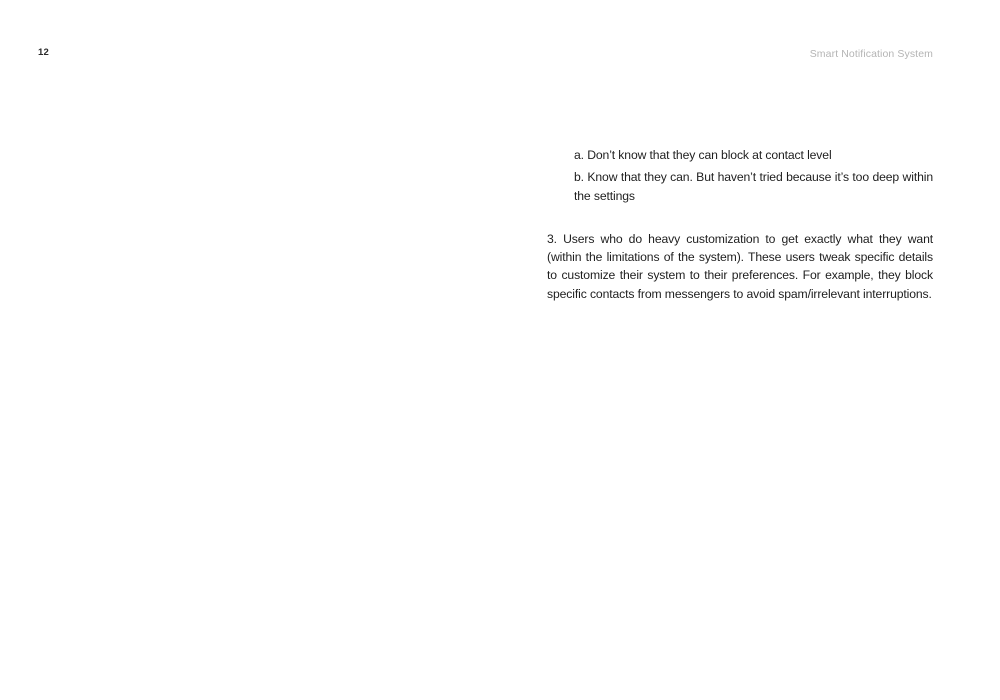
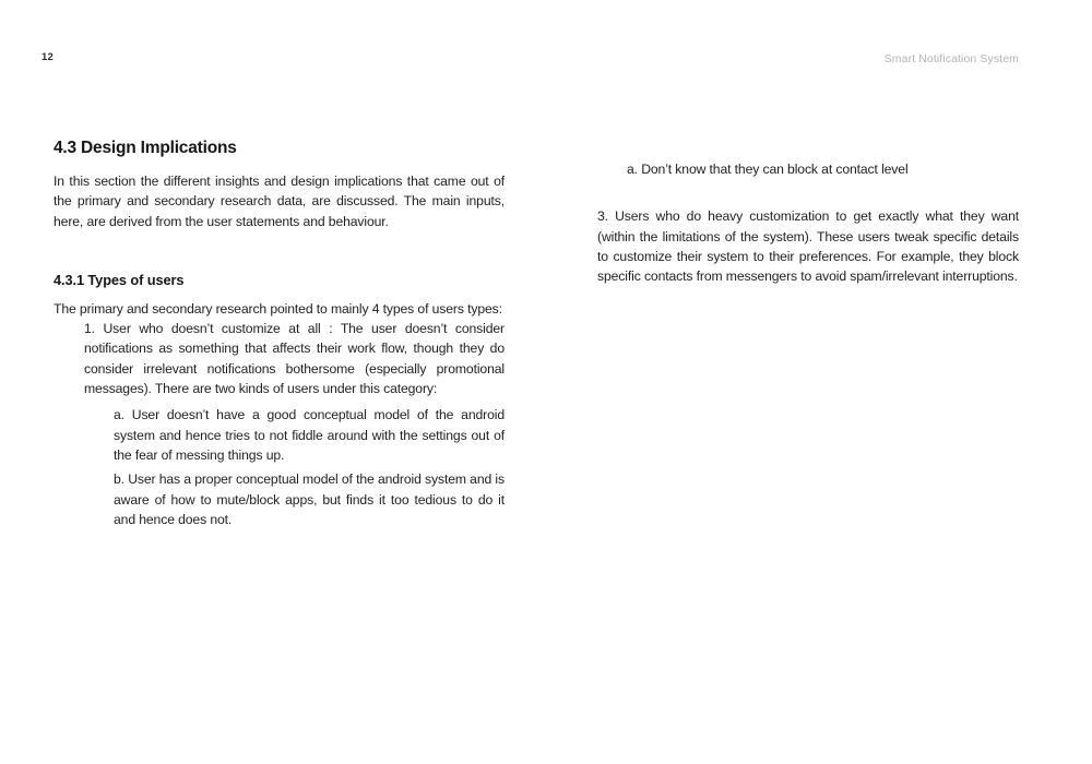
  12
  Smart Notification System
+ 4.3 Design Implications
+ In this section the different insights and design implications that came out of the primary and secondary research data, are discussed. The main inputs, here, are derived from the user statements and behaviour.
+ 4.3.1 Types of users
+ The primary and secondary research pointed to mainly 4 types of users types:
+ 1. User who doesn’t customize at all : The user doesn’t consider notifications as something that affects their work flow, though they do consider irrelevant notifications bothersome (especially promotional messages). There are two kinds of users under this category:
+ a. User doesn’t have a good conceptual model of the android system and hence tries to not fiddle around with the settings out of the fear of messing things up.
+ b. User has a proper conceptual model of the android system and is aware of how to mute/block apps, but finds it too tedious to do it and hence does not.
  a. Don’t know that they can block at contact level
- b. Know that they can. But haven’t tried because it’s too deep within the settings
  3. Users who do heavy customization to get exactly what they want (within the limitations of the system). These users tweak specific details to customize their system to their preferences. For example, they block specific contacts from messengers to avoid spam/irrelevant interruptions.
